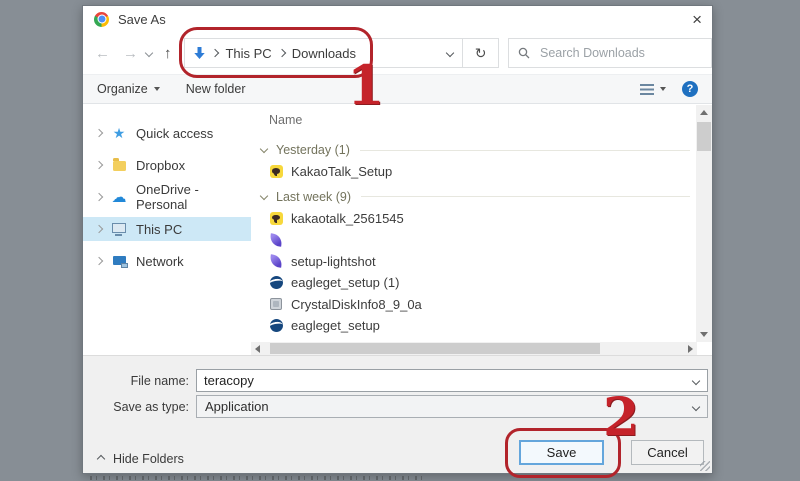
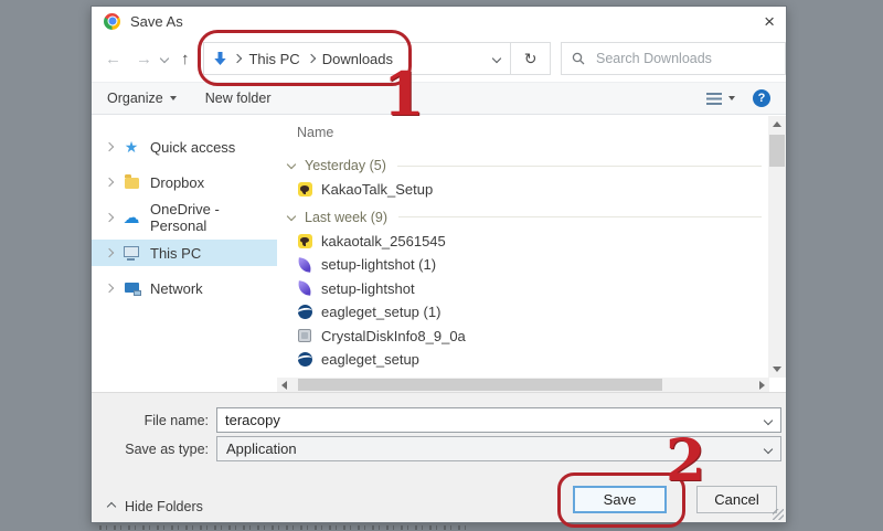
  Save As
  ×
  ←
  →
  ↑
  This PC
  Downloads
  ↻
  Search Downloads
  Organize
  New folder
  ?
  ★
  Quick access
  Dropbox
  ☁
  OneDrive - Personal
  This PC
  Network
  Name
- Yesterday (1)
+ Yesterday (5)
  KakaoTalk_Setup
  Last week (9)
  kakaotalk_2561545
+ setup-lightshot (1)
  setup-lightshot
  eagleget_setup (1)
  CrystalDiskInfo8_9_0a
  eagleget_setup
  File name:
  teracopy
  Save as type:
  Application
  Hide Folders
  Save
  Cancel
  1
  2
